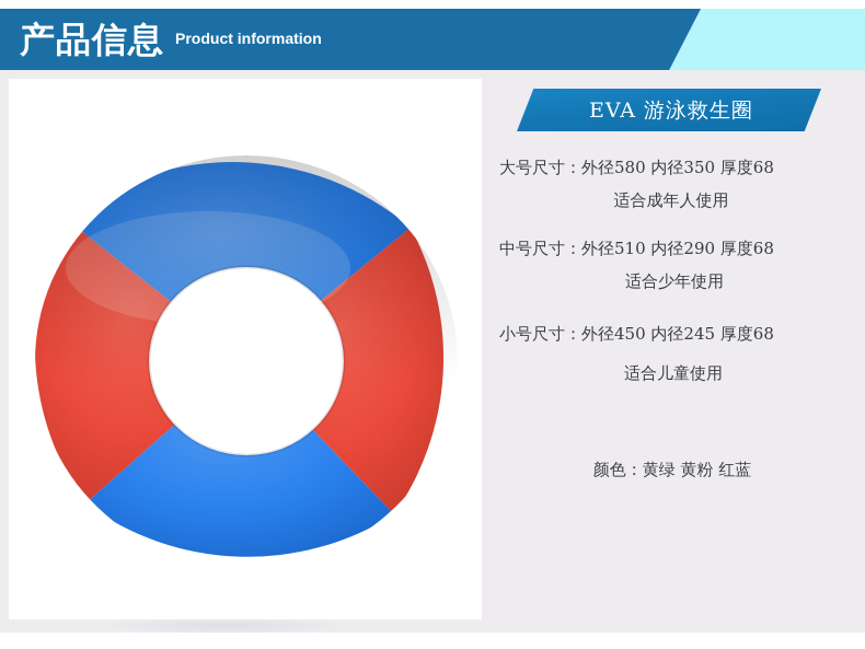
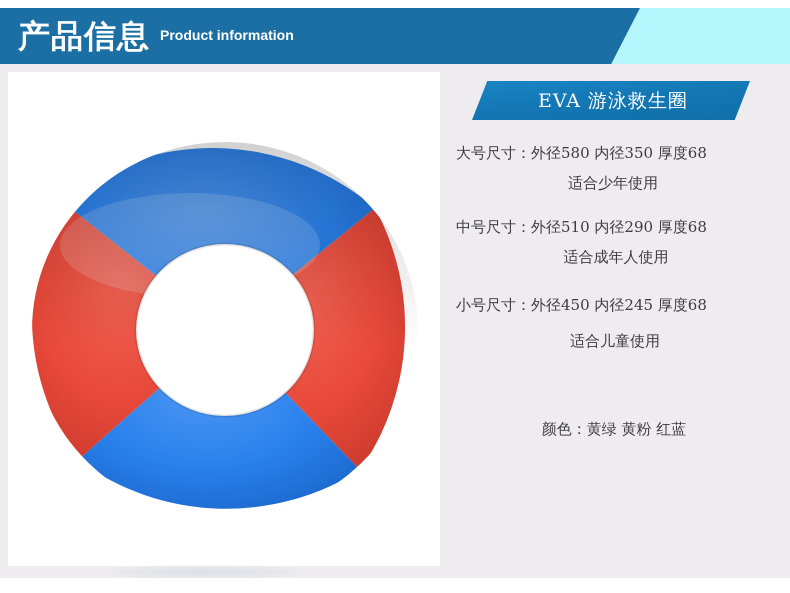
  产品信息
  Product information
  EVA 游泳救生圈
  大号尺寸：外径580 内径350 厚度68
- 适合成年人使用
+ 适合少年使用
  中号尺寸：外径510 内径290 厚度68
- 适合少年使用
+ 适合成年人使用
  小号尺寸：外径450 内径245 厚度68
  适合儿童使用
  颜色：黄绿 黄粉 红蓝
